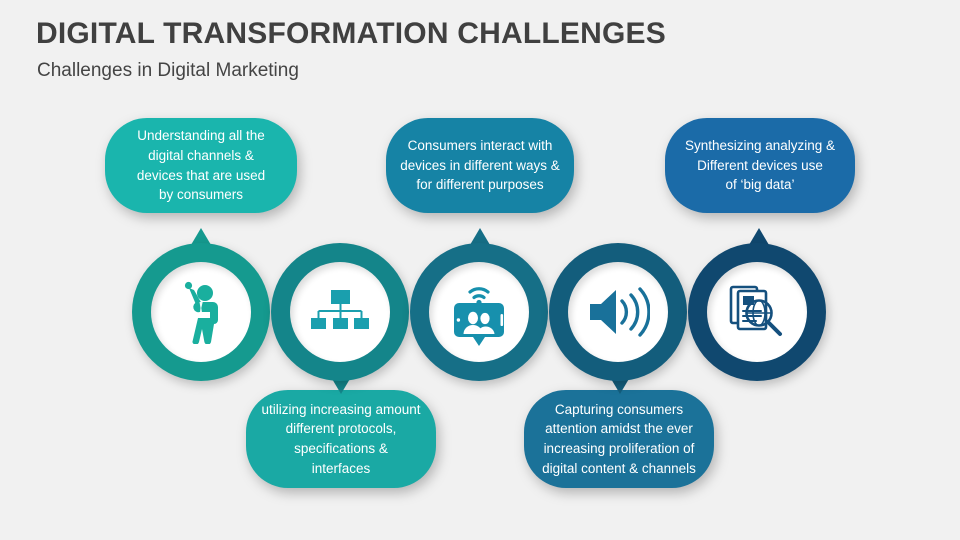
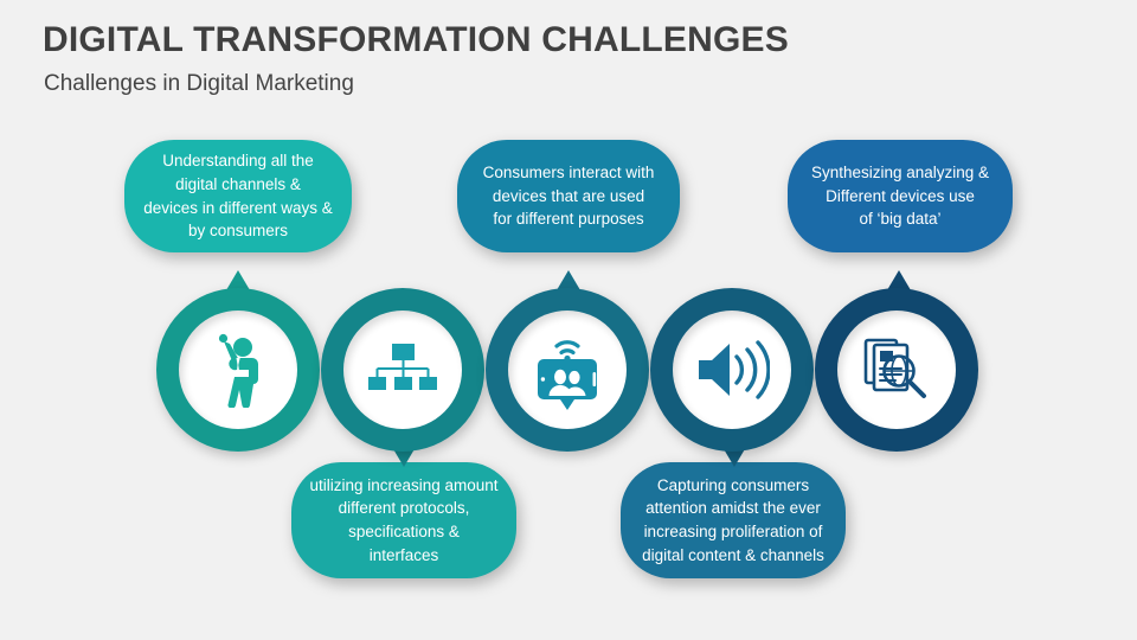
  DIGITAL TRANSFORMATION CHALLENGES
  Challenges in Digital Marketing
  Understanding all the
  digital channels &
- devices that are used
+ devices in different ways &
  by consumers
  Consumers interact with
- devices in different ways &
+ devices that are used
  for different purposes
  Synthesizing analyzing &
  Different devices use
  of ‘big data’
  utilizing increasing amount
  different protocols,
  specifications &
  interfaces
  Capturing consumers
  attention amidst the ever
  increasing proliferation of
  digital content & channels
